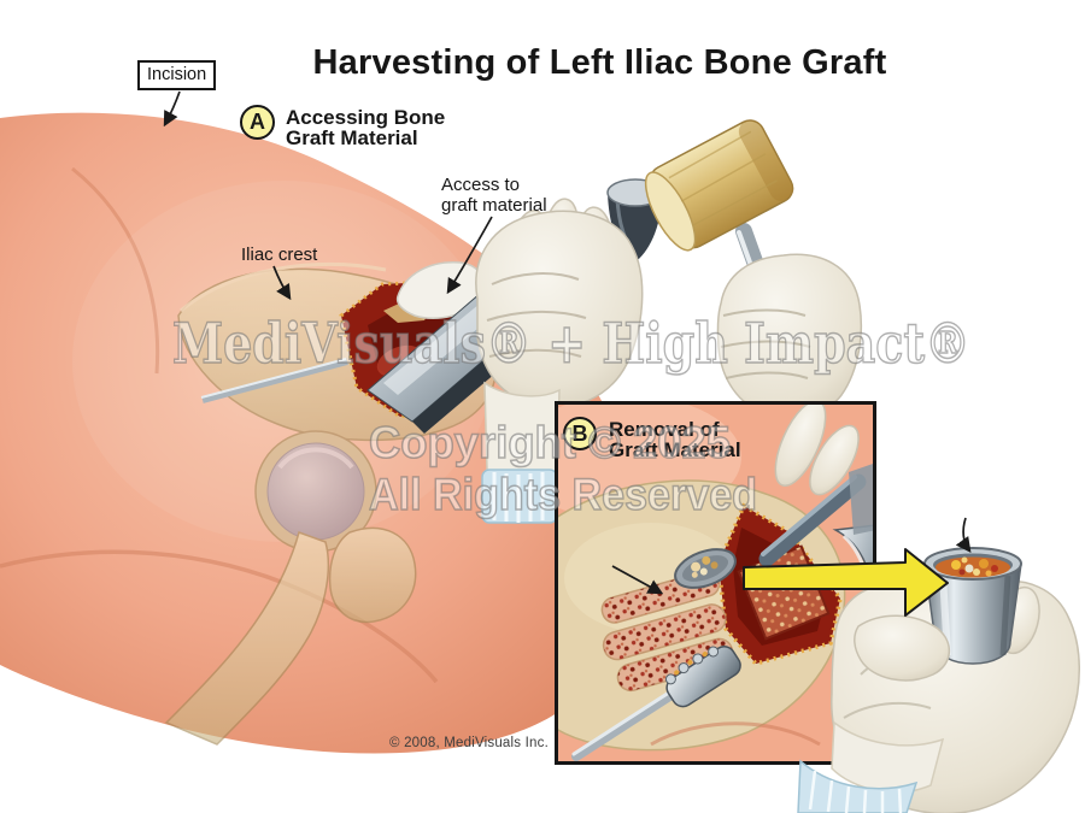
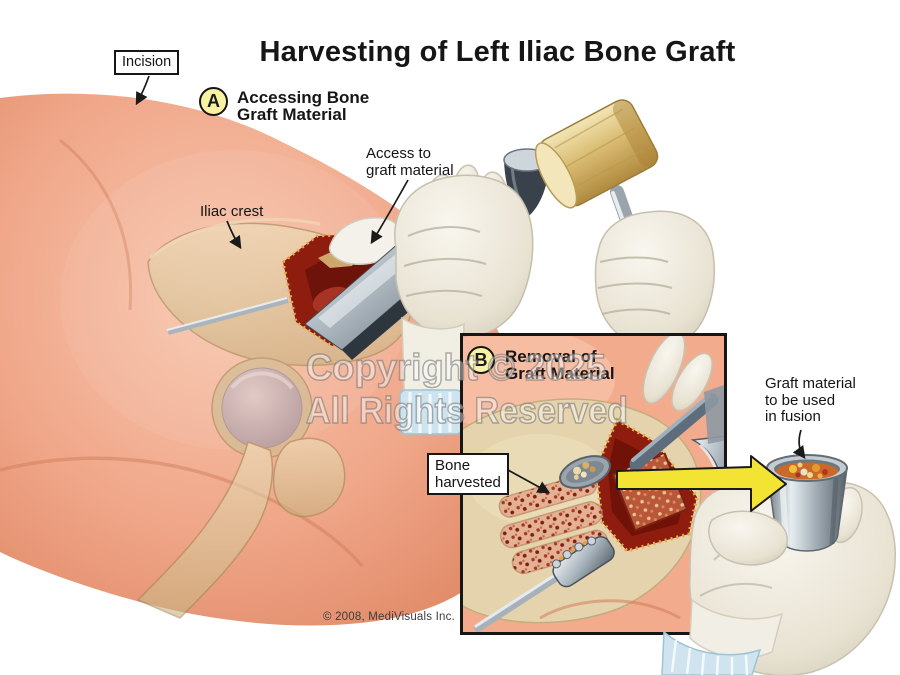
  Incision
  Harvesting of Left Iliac Bone Graft
  A
  Accessing Bone
  Graft Material
  Access to
  graft material
  Iliac crest
  B
  Removal of
  Graft Material
+ Bone
+ harvested
+ Graft material
+ to be used
+ in fusion
  © 2008, MediVisuals Inc.
- MediVisuals® + High Impact®
  Copyright © 2025
  All Rights Reserved
